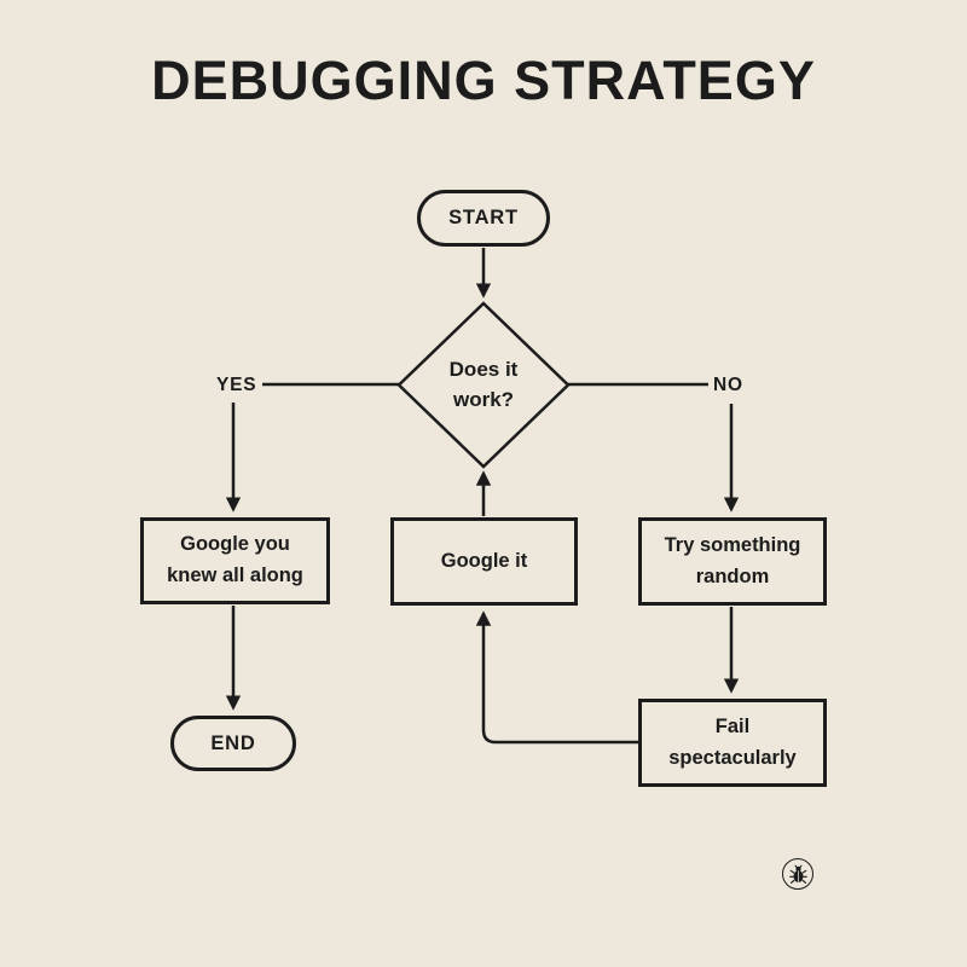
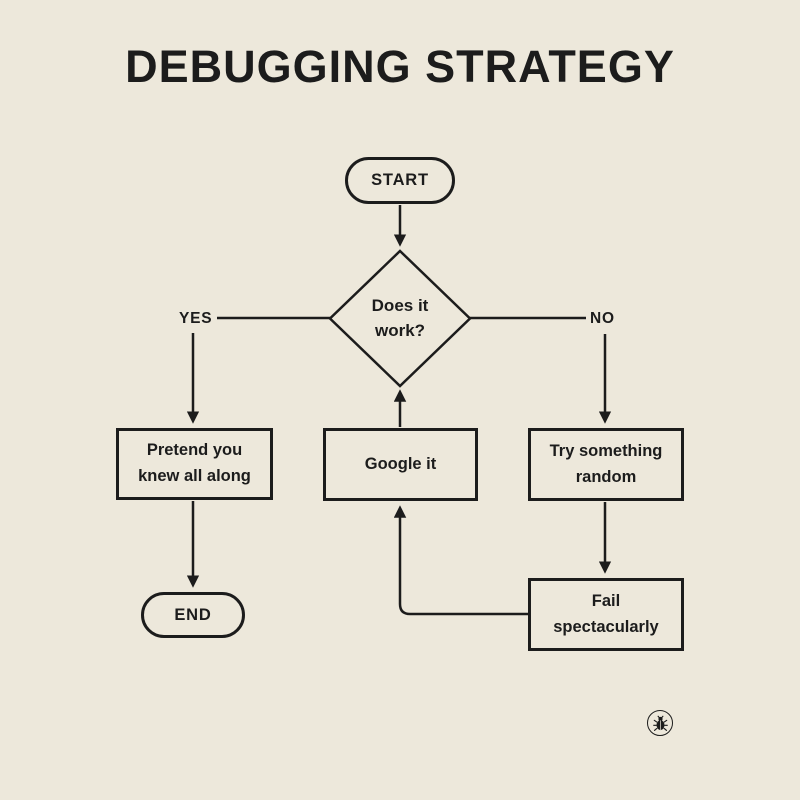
  DEBUGGING STRATEGY
  START
  Does it work?
  YES
  NO
- Google you knew all along
+ Pretend you knew all along
  Google it
  Try something random
  Fail spectacularly
  END
